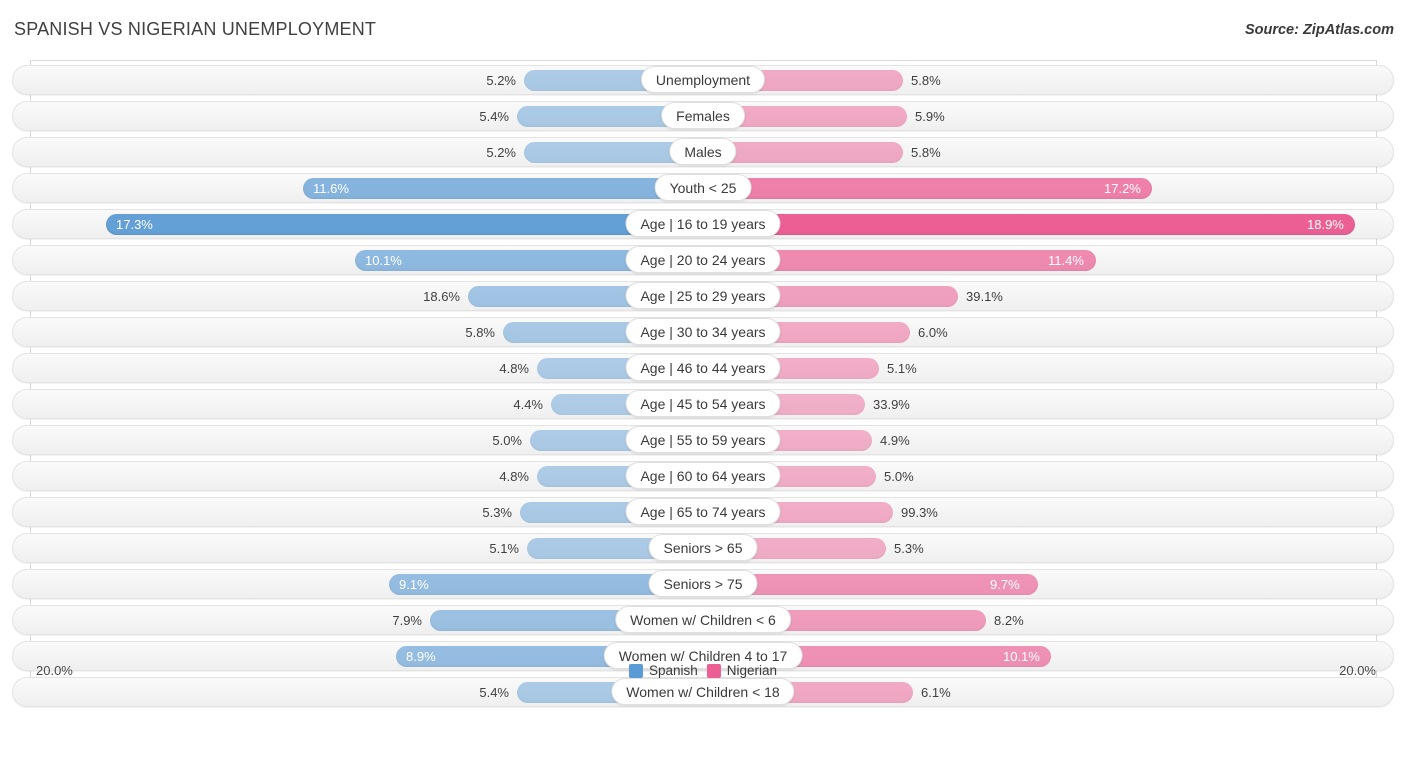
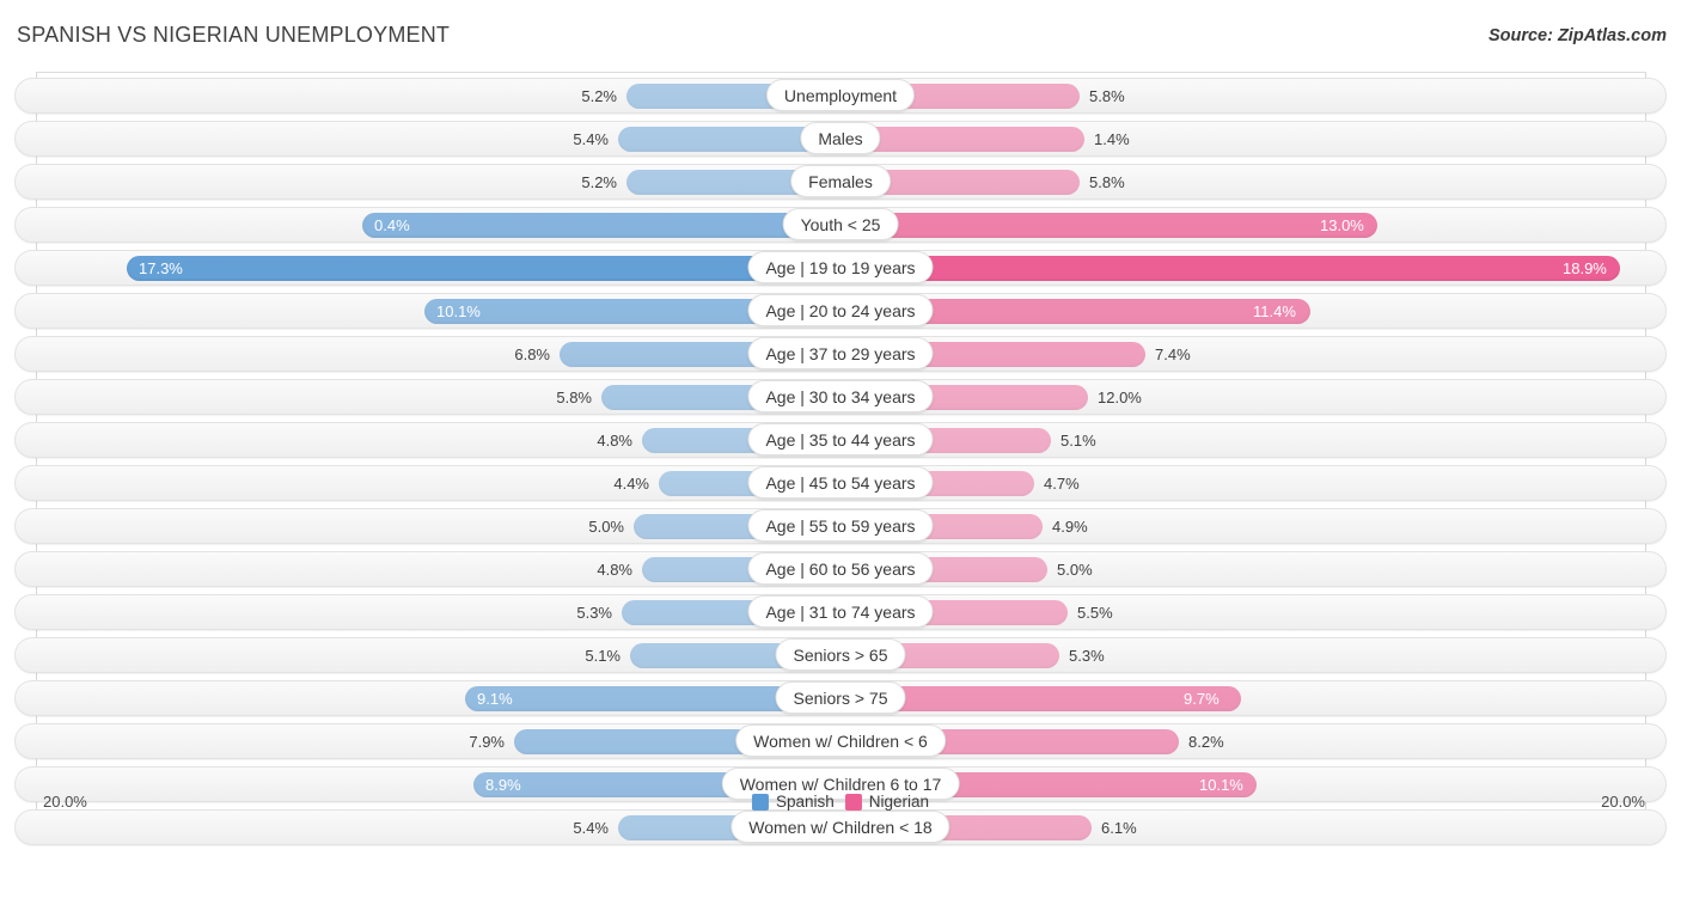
  SPANISH VS NIGERIAN UNEMPLOYMENT
  Source: ZipAtlas.com
  5.2%
  5.8%
  Unemployment
  5.4%
- 5.9%
+ 1.4%
- Females
+ Males
  5.2%
  5.8%
- Males
+ Females
- 11.6%
+ 0.4%
- 17.2%
+ 13.0%
  Youth < 25
  17.3%
  18.9%
- Age | 16 to 19 years
+ Age | 19 to 19 years
  10.1%
  11.4%
  Age | 20 to 24 years
- 18.6%
+ 6.8%
- 39.1%
+ 7.4%
- Age | 25 to 29 years
+ Age | 37 to 29 years
  5.8%
- 6.0%
+ 12.0%
  Age | 30 to 34 years
  4.8%
  5.1%
- Age | 46 to 44 years
+ Age | 35 to 44 years
  4.4%
- 33.9%
+ 4.7%
  Age | 45 to 54 years
  5.0%
  4.9%
  Age | 55 to 59 years
  4.8%
  5.0%
- Age | 60 to 64 years
+ Age | 60 to 56 years
  5.3%
- 99.3%
+ 5.5%
- Age | 65 to 74 years
+ Age | 31 to 74 years
  5.1%
  5.3%
  Seniors > 65
  9.1%
  9.7%
  Seniors > 75
  7.9%
  8.2%
  Women w/ Children < 6
  8.9%
  10.1%
- Women w/ Children 4 to 17
+ Women w/ Children 6 to 17
  5.4%
  6.1%
  Women w/ Children < 18
  20.0%
  20.0%
  Spanish
  Nigerian
